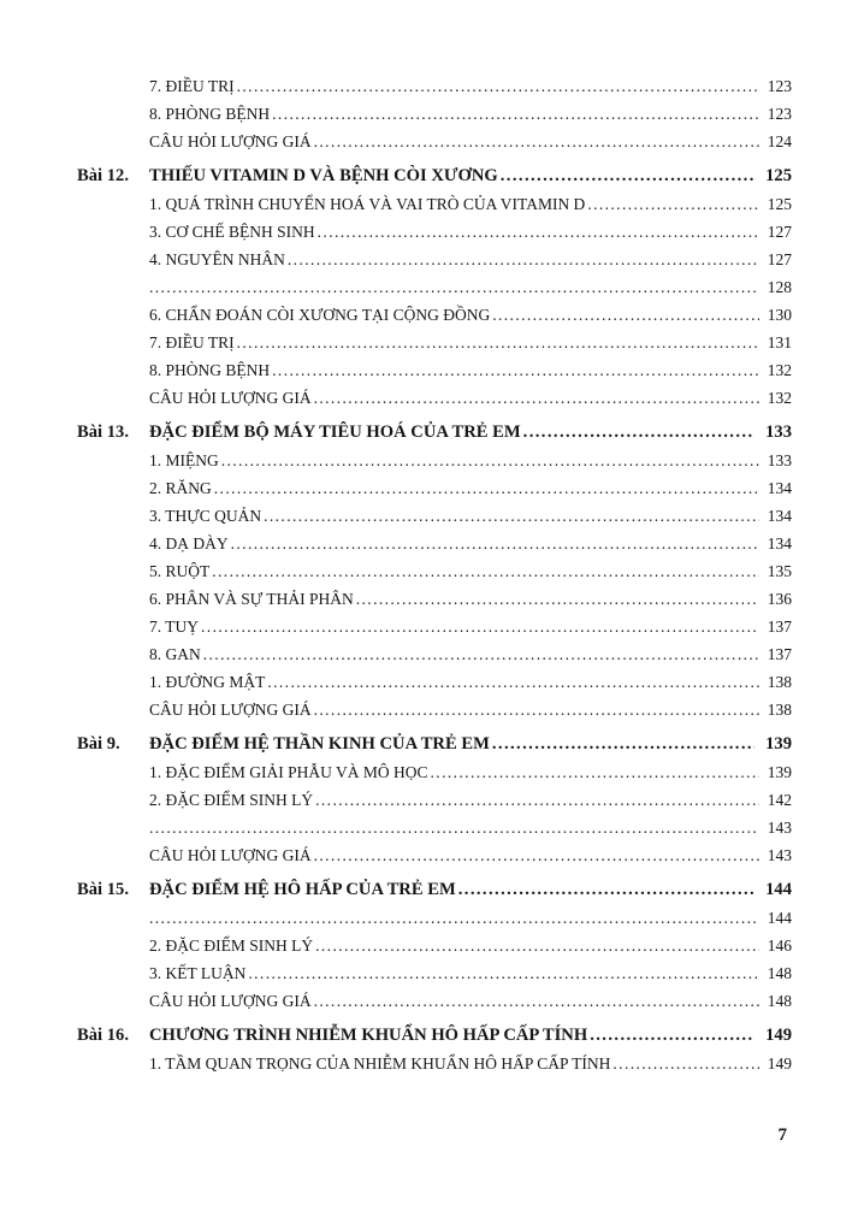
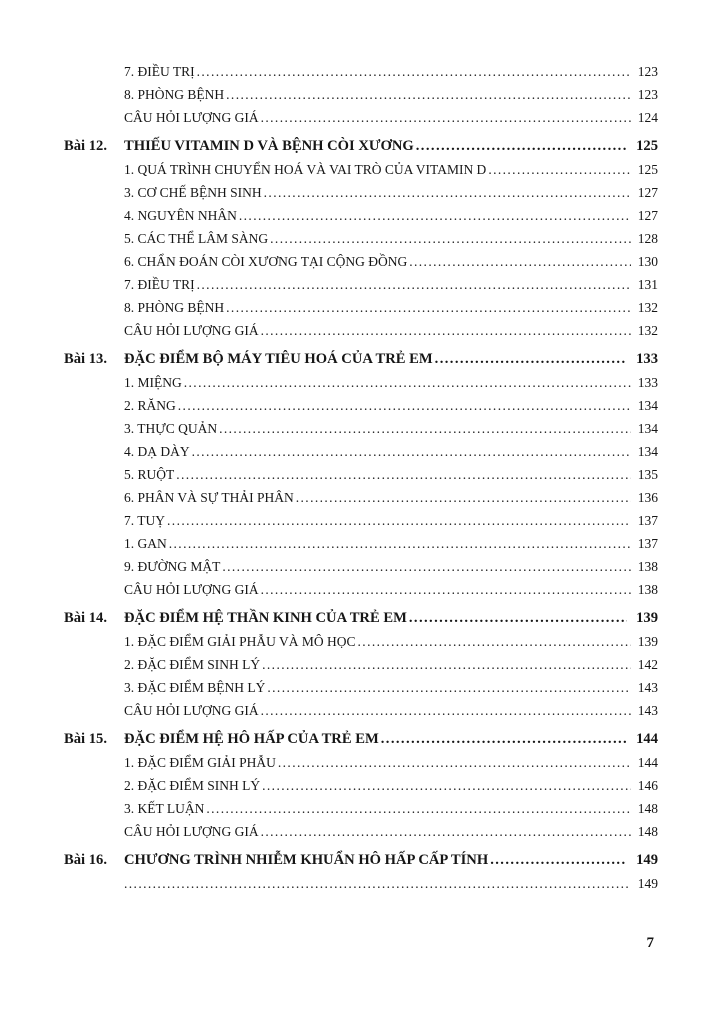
  7. ĐIỀU TRỊ
  123
  8. PHÒNG BỆNH
  123
  CÂU HỎI LƯỢNG GIÁ
  124
  Bài 12.
  THIẾU VITAMIN D VÀ BỆNH CÒI XƯƠNG
  125
  1. QUÁ TRÌNH CHUYỂN HOÁ VÀ VAI TRÒ CỦA VITAMIN D
  125
  3. CƠ CHẾ BỆNH SINH
  127
  4. NGUYÊN NHÂN
  127
+ 5. CÁC THỂ LÂM SÀNG
  128
  6. CHẨN ĐOÁN CÒI XƯƠNG TẠI CỘNG ĐỒNG
  130
  7. ĐIỀU TRỊ
  131
  8. PHÒNG BỆNH
  132
  CÂU HỎI LƯỢNG GIÁ
  132
  Bài 13.
  ĐẶC ĐIỂM BỘ MÁY TIÊU HOÁ CỦA TRẺ EM
  133
  1. MIỆNG
  133
  2. RĂNG
  134
  3. THỰC QUẢN
  134
  4. DẠ DÀY
  134
  5. RUỘT
  135
  6. PHÂN VÀ SỰ THẢI PHÂN
  136
  7. TUỴ
  137
- 8. GAN
+ 1. GAN
  137
- 1. ĐƯỜNG MẬT
+ 9. ĐƯỜNG MẬT
  138
  CÂU HỎI LƯỢNG GIÁ
  138
- Bài 9.
+ Bài 14.
  ĐẶC ĐIỂM HỆ THẦN KINH CỦA TRẺ EM
  139
  1. ĐẶC ĐIỂM GIẢI PHẪU VÀ MÔ HỌC
  139
  2. ĐẶC ĐIỂM SINH LÝ
  142
+ 3. ĐẶC ĐIỂM BỆNH LÝ
  143
  CÂU HỎI LƯỢNG GIÁ
  143
  Bài 15.
  ĐẶC ĐIỂM HỆ HÔ HẤP CỦA TRẺ EM
  144
+ 1. ĐẶC ĐIỂM GIẢI PHẪU
  144
  2. ĐẶC ĐIỂM SINH LÝ
  146
  3. KẾT LUẬN
  148
  CÂU HỎI LƯỢNG GIÁ
  148
  Bài 16.
  CHƯƠNG TRÌNH NHIỄM KHUẨN HÔ HẤP CẤP TÍNH
  149
- 1. TẦM QUAN TRỌNG CỦA NHIỄM KHUẨN HÔ HẤP CẤP TÍNH
  149
  7
